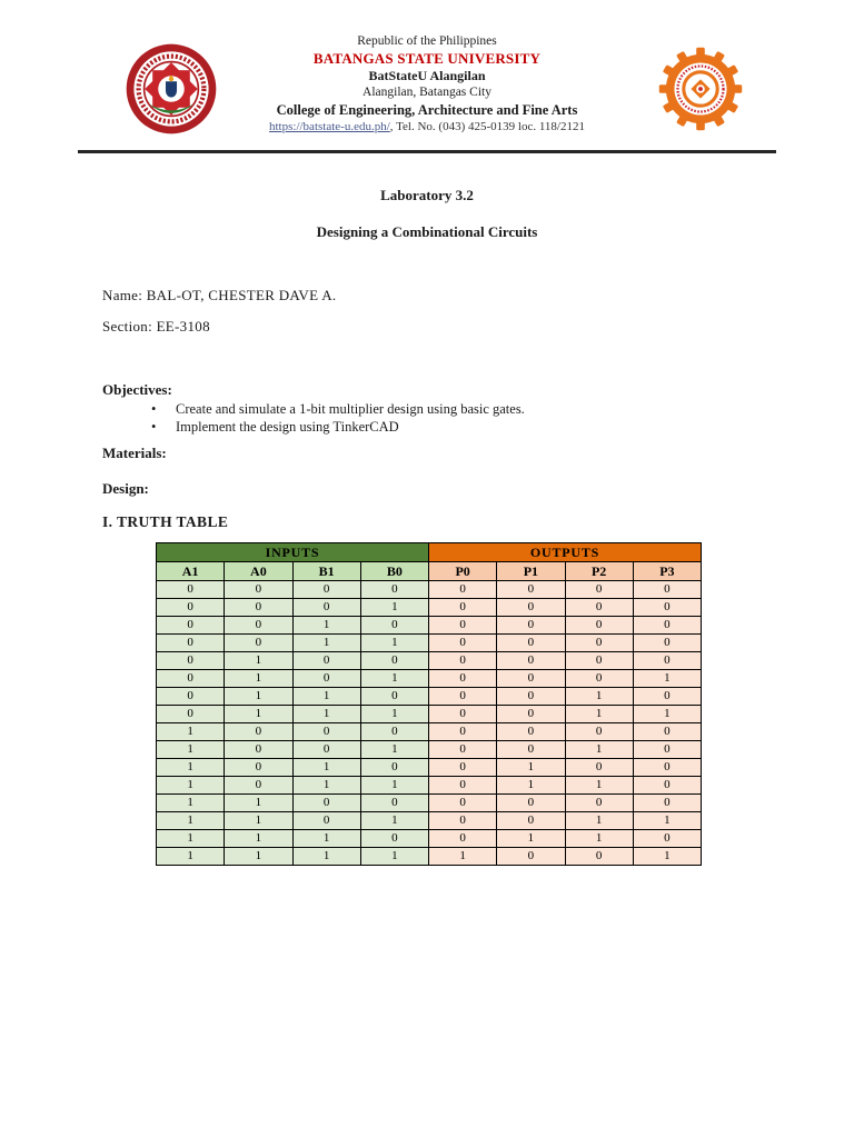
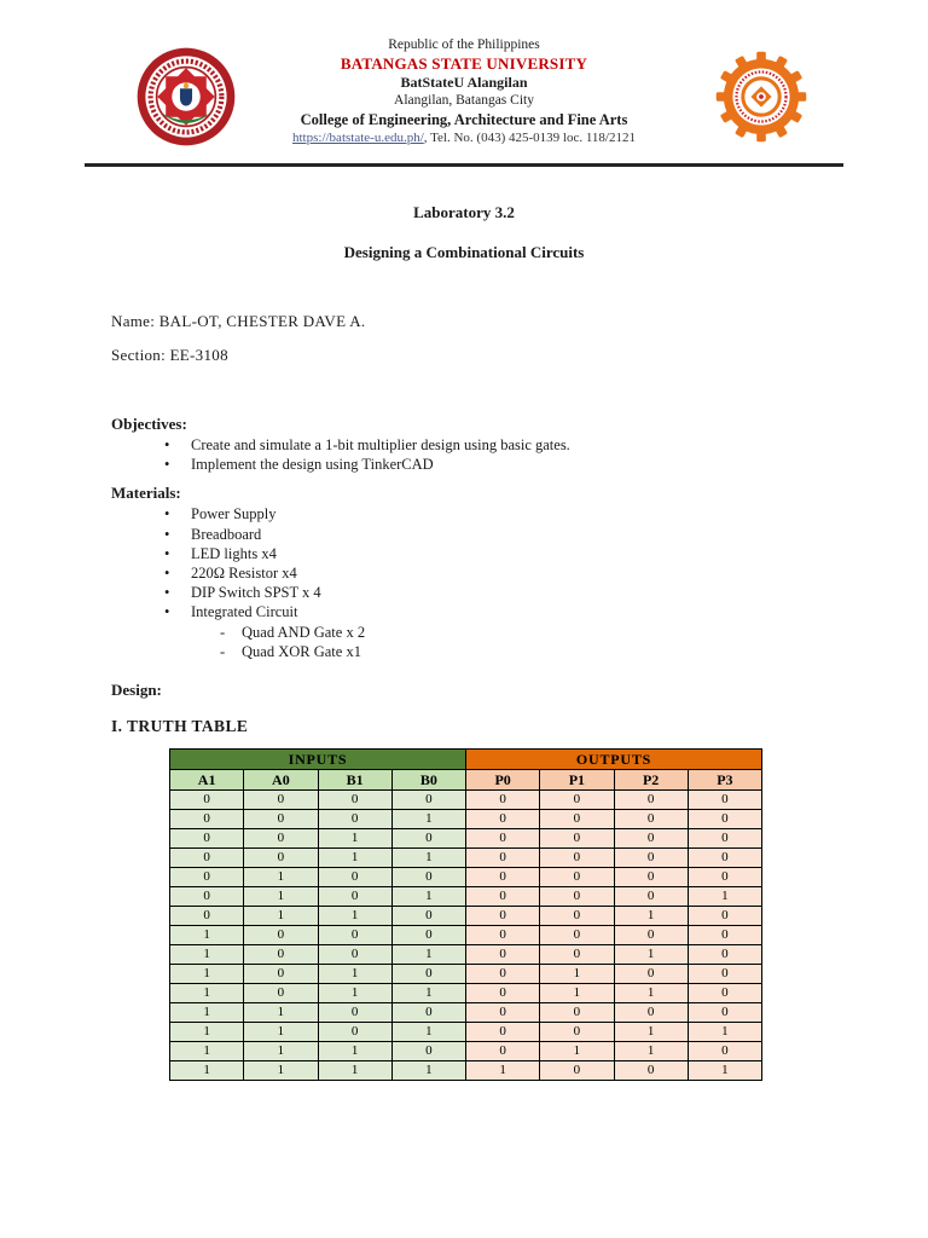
  Republic of the Philippines
  BATANGAS STATE UNIVERSITY
  BatStateU Alangilan
  Alangilan, Batangas City
  College of Engineering, Architecture and Fine Arts
  https://batstate-u.edu.ph/, Tel. No. (043) 425-0139 loc. 118/2121
  Laboratory 3.2
  Designing a Combinational Circuits
  Name: BAL-OT, CHESTER DAVE A.
  Section: EE-3108
  Objectives:
  Create and simulate a 1-bit multiplier design using basic gates.
  Implement the design using TinkerCAD
  Materials:
+ Power Supply
+ Breadboard
+ LED lights x4
+ 220Ω Resistor x4
+ DIP Switch SPST x 4
+ Integrated Circuit
+ Quad AND Gate x 2
+ Quad XOR Gate x1
  Design:
  I. TRUTH TABLE
  INPUTS	OUTPUTS
  A1	A0	B1	B0	P0	P1	P2	P3
  0	0	0	0	0	0	0	0
  0	0	0	1	0	0	0	0
  0	0	1	0	0	0	0	0
  0	0	1	1	0	0	0	0
  0	1	0	0	0	0	0	0
  0	1	0	1	0	0	0	1
  0	1	1	0	0	0	1	0
- 0	1	1	1	0	0	1	1
  1	0	0	0	0	0	0	0
  1	0	0	1	0	0	1	0
  1	0	1	0	0	1	0	0
  1	0	1	1	0	1	1	0
  1	1	0	0	0	0	0	0
  1	1	0	1	0	0	1	1
  1	1	1	0	0	1	1	0
  1	1	1	1	1	0	0	1
